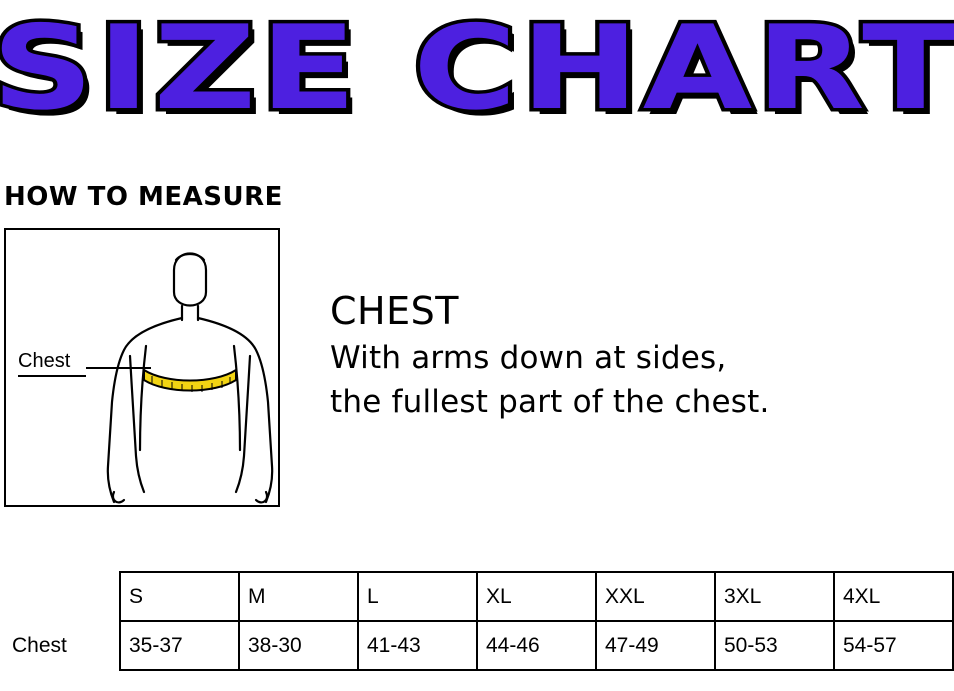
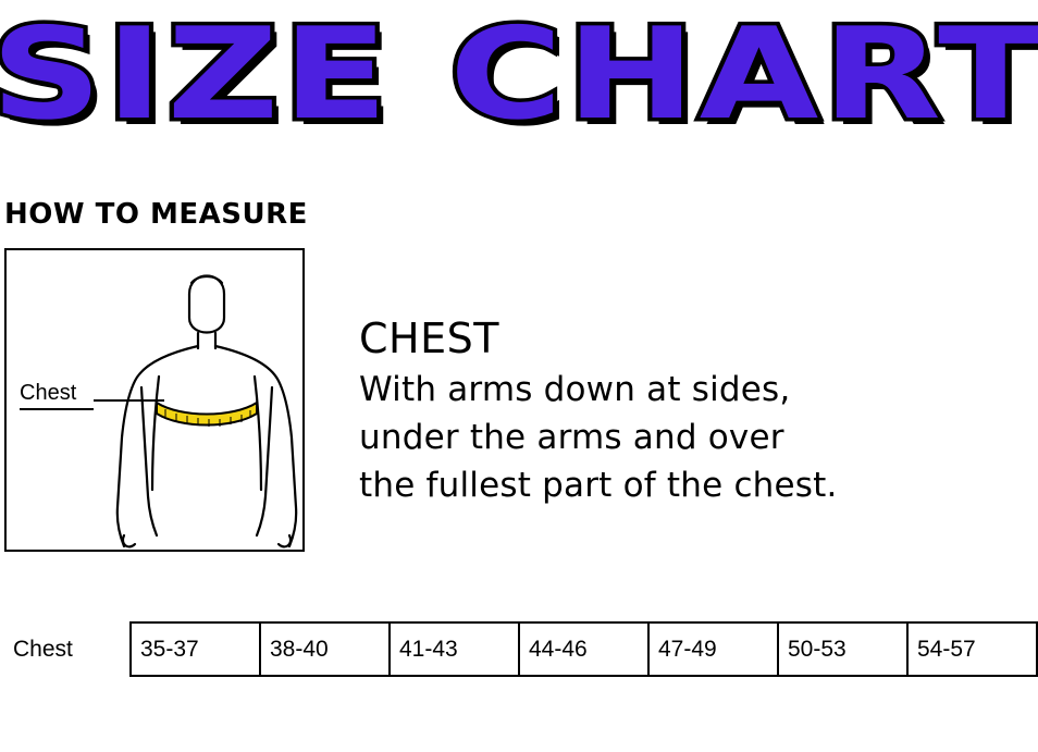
  SIZE CHART
  HOW TO MEASURE
  Chest
  CHEST
  With arms down at sides,
+ under the arms and over
  the fullest part of the chest.
- 	S	M	L	XL	XXL	3XL	4XL
- Chest	35-37	38-30	41-43	44-46	47-49	50-53	54-57
+ Chest	35-37	38-40	41-43	44-46	47-49	50-53	54-57
